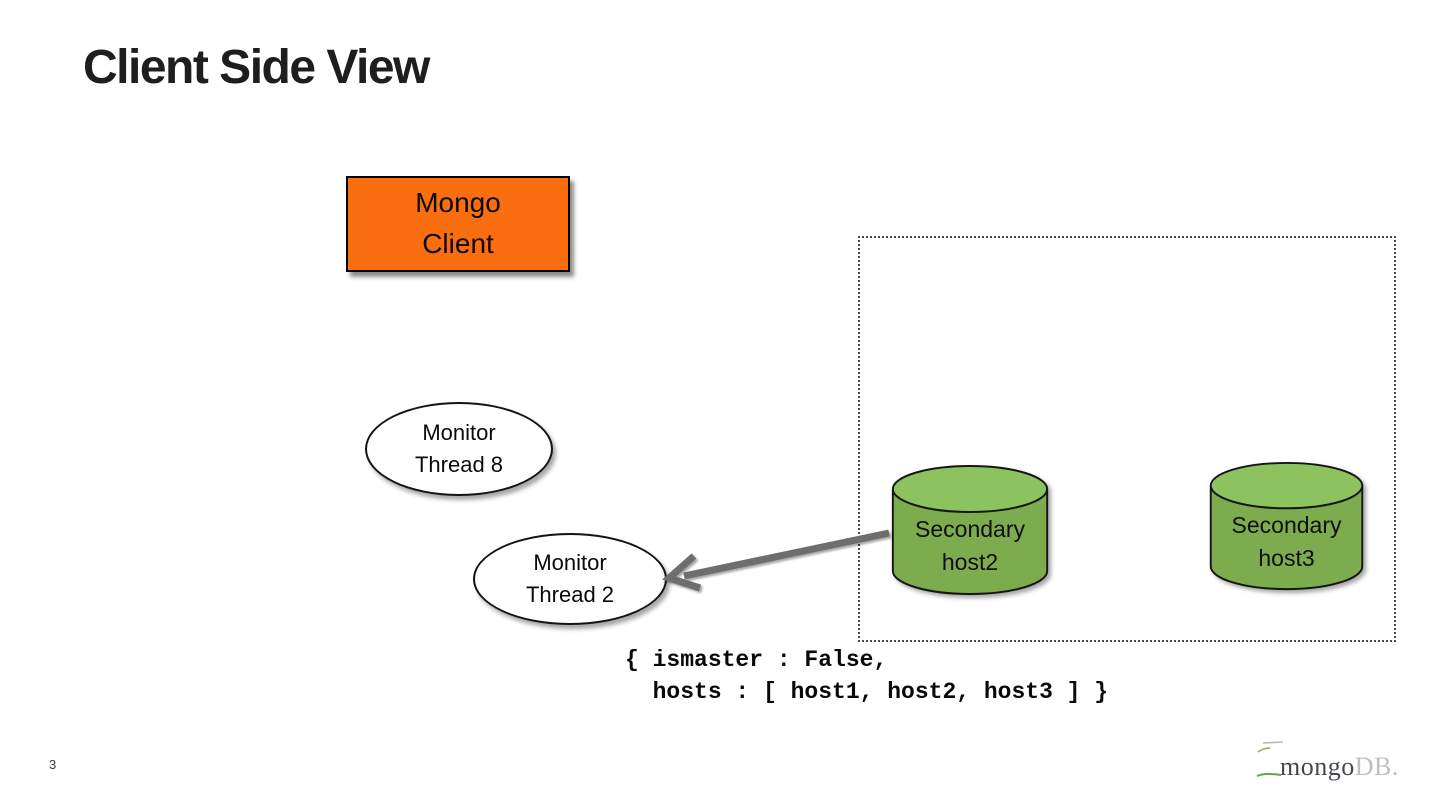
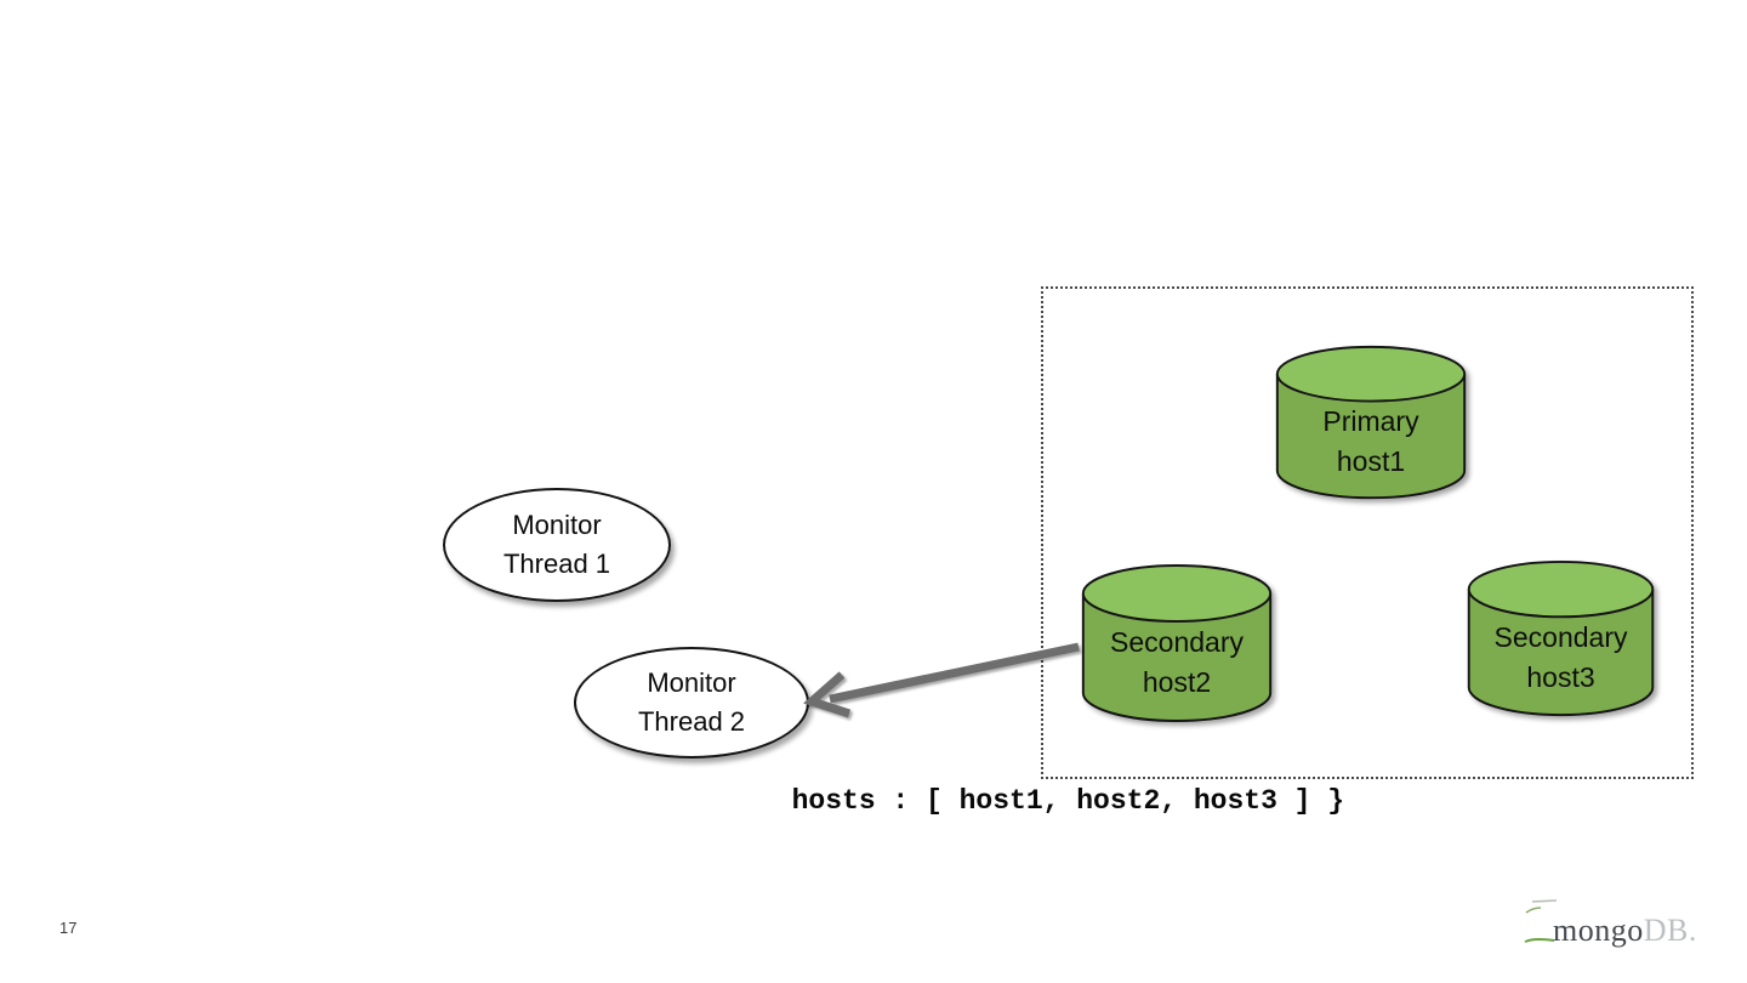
- Client Side View
- Mongo
- Client
  Monitor
- Thread 8
+ Thread 1
  Monitor
  Thread 2
+ Primary
+ host1
  Secondary
  host2
  Secondary
  host3
- { ismaster : False,
  hosts : [ host1, host2, host3 ] }
- 3
+ 17
  mongo
  DB.
